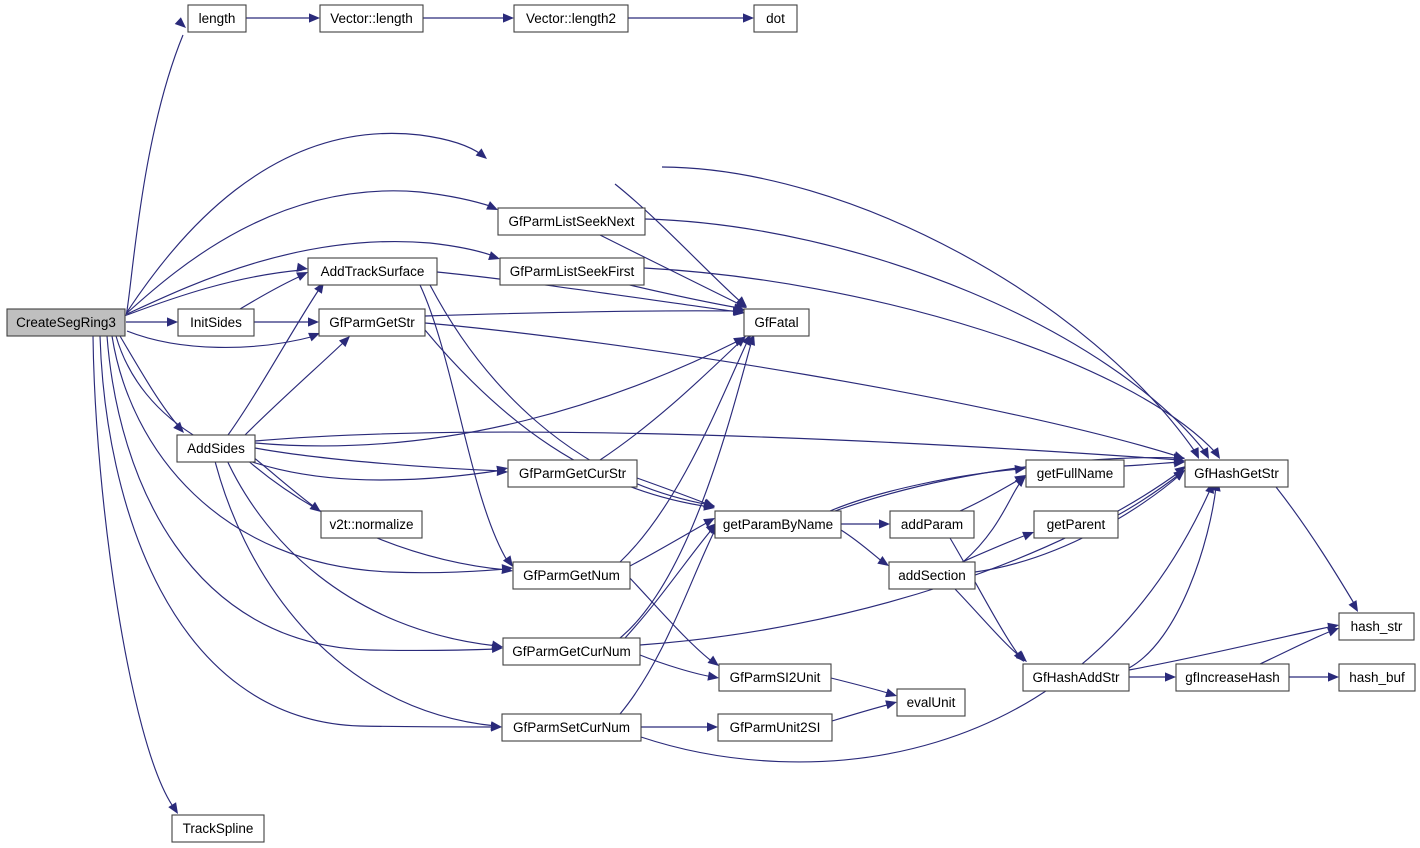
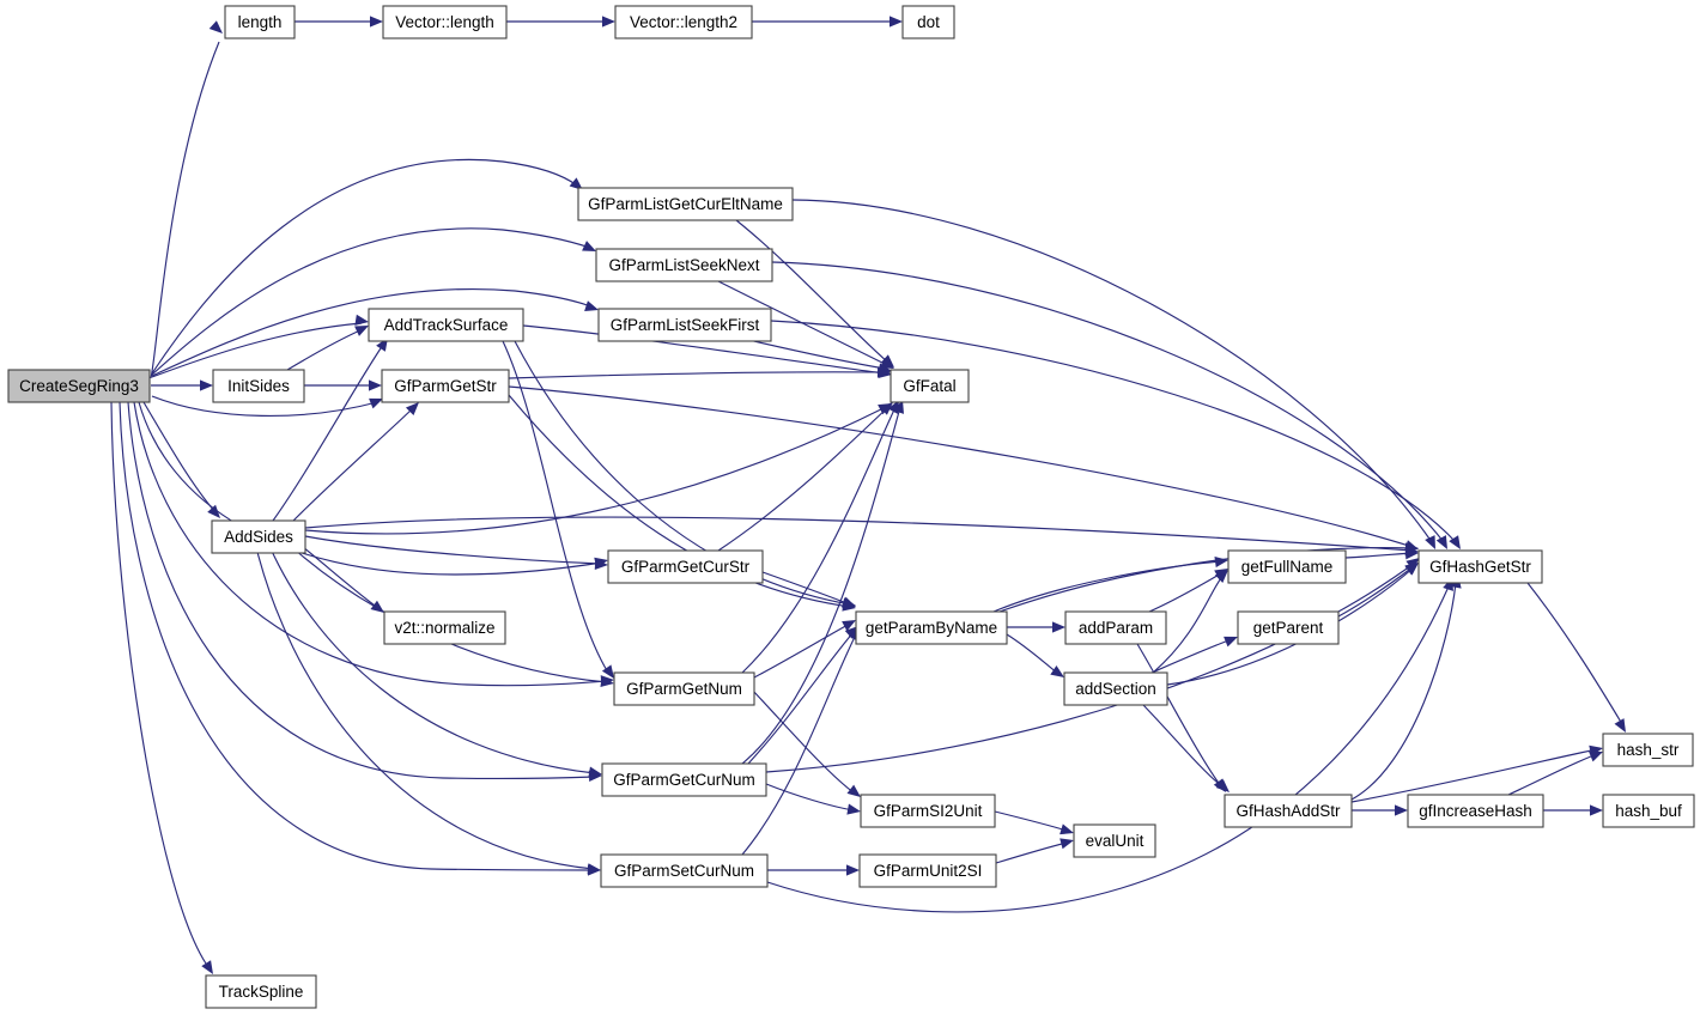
  CreateSegRing3
  length
  Vector::length
  Vector::length2
  dot
+ GfParmListGetCurEltName
  GfParmListSeekNext
  GfParmListSeekFirst
  AddTrackSurface
  InitSides
  GfParmGetStr
  GfFatal
  AddSides
  GfParmGetCurStr
  getFullName
  GfHashGetStr
  v2t::normalize
  getParamByName
  addParam
  getParent
  GfParmGetNum
  addSection
  hash_str
  GfParmGetCurNum
  GfParmSI2Unit
  GfHashAddStr
  gfIncreaseHash
  hash_buf
  evalUnit
  GfParmSetCurNum
  GfParmUnit2SI
  TrackSpline
